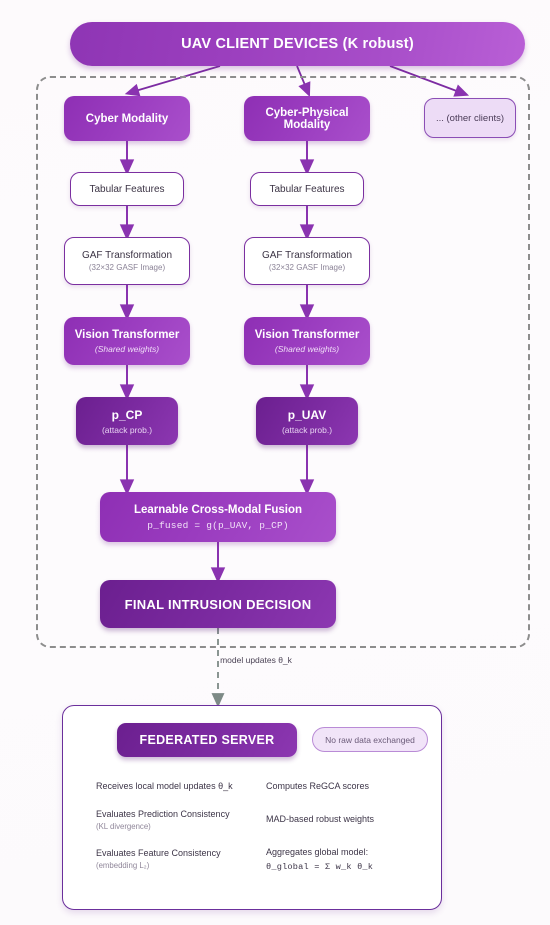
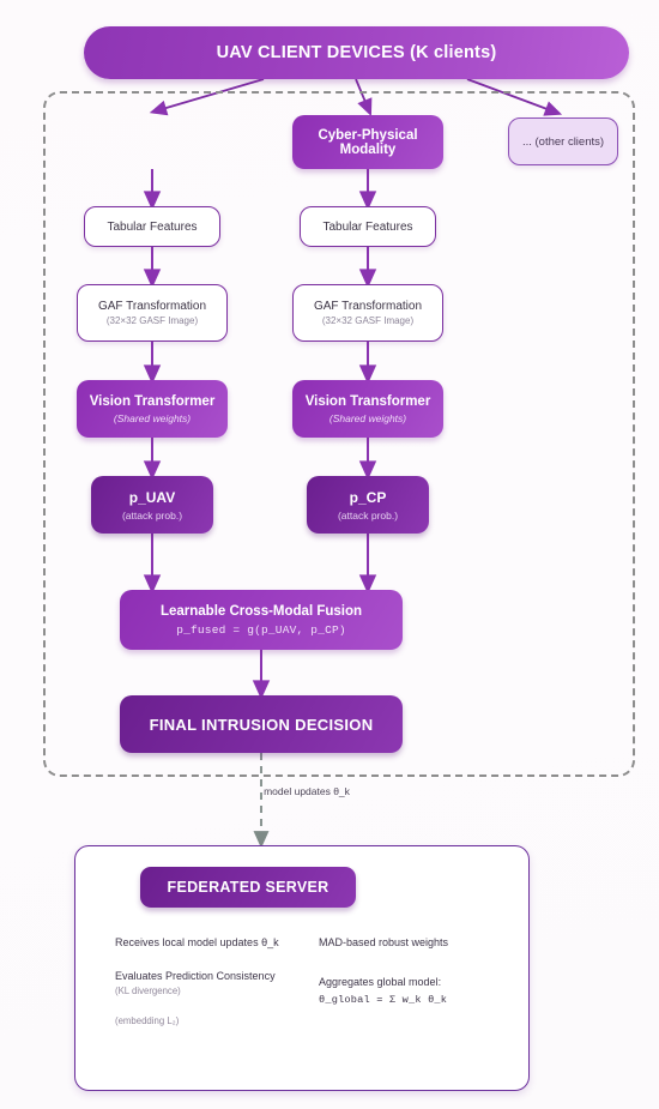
- UAV CLIENT DEVICES (K robust)
+ UAV CLIENT DEVICES (K clients)
- Cyber Modality
  Cyber-Physical Modality
  ... (other clients)
  Tabular Features
  Tabular Features
  GAF Transformation
  (32×32 GASF Image)
  GAF Transformation
  (32×32 GASF Image)
  Vision Transformer
  (Shared weights)
  Vision Transformer
  (Shared weights)
- p_CP
+ p_UAV
  (attack prob.)
- p_UAV
+ p_CP
  (attack prob.)
  Learnable Cross-Modal Fusion
  p_fused = g(p_UAV, p_CP)
  FINAL INTRUSION DECISION
  model updates θ_k
  FEDERATED SERVER
- No raw data exchanged
  Receives local model updates θ_k
  Evaluates Prediction Consistency
  (KL divergence)
- Evaluates Feature Consistency
  (embedding L₂)
- Computes ReGCA scores
  MAD-based robust weights
  Aggregates global model:
  θ_global = Σ w_k θ_k
